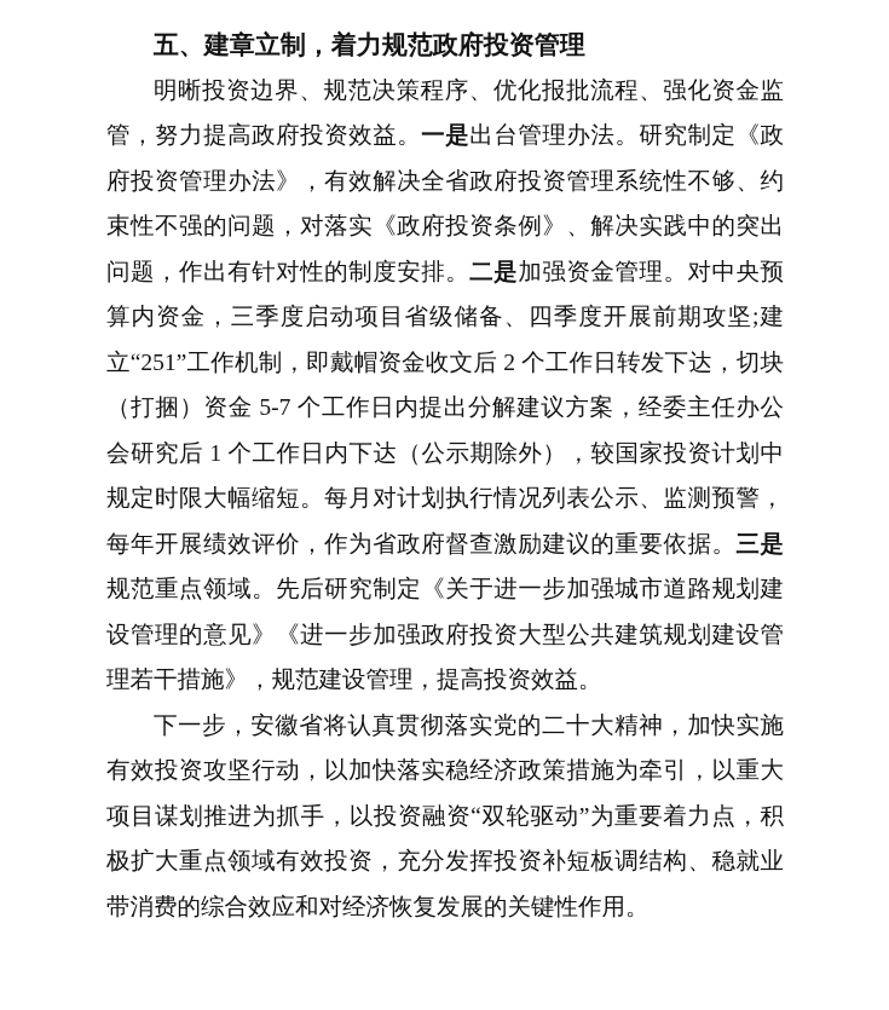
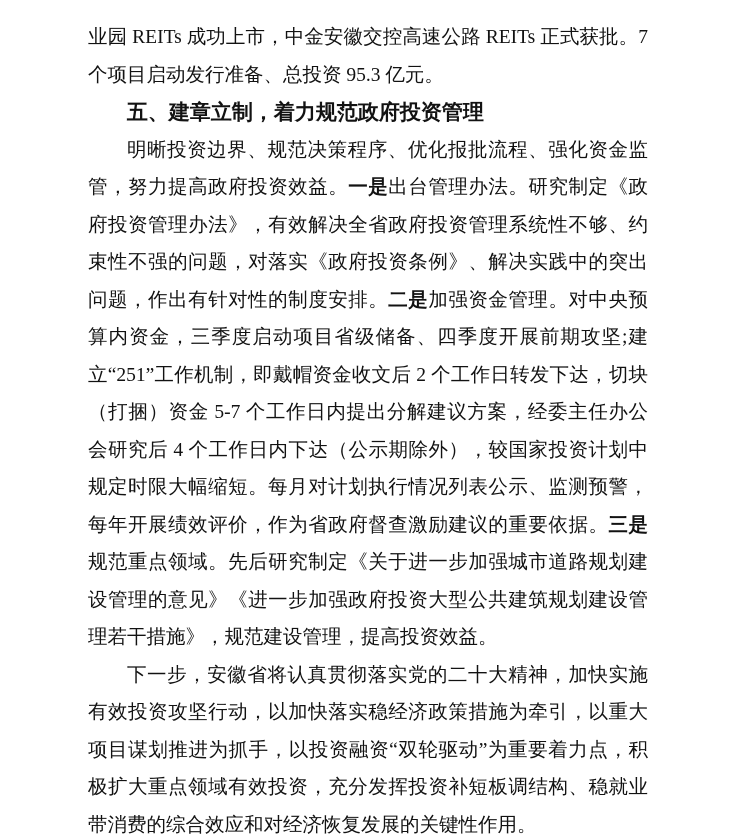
+ 业园 REITs 成功上市，中金安徽交控高速公路 REITs 正式获批。7 个项目启动发行准备、总投资 95.3 亿元。
  五、建章立制，着力规范政府投资管理
- 明晰投资边界、规范决策程序、优化报批流程、强化资金监管，努力提高政府投资效益。一是出台管理办法。研究制定《政府投资管理办法》，有效解决全省政府投资管理系统性不够、约束性不强的问题，对落实《政府投资条例》、解决实践中的突出问题，作出有针对性的制度安排。二是加强资金管理。对中央预算内资金，三季度启动项目省级储备、四季度开展前期攻坚;建立“251”工作机制，即戴帽资金收文后 2 个工作日转发下达，切块（打捆）资金 5-7 个工作日内提出分解建议方案，经委主任办公会研究后 1 个工作日内下达（公示期除外），较国家投资计划中规定时限大幅缩短。每月对计划执行情况列表公示、监测预警，每年开展绩效评价，作为省政府督查激励建议的重要依据。三是规范重点领域。先后研究制定《关于进一步加强城市道路规划建设管理的意见》《进一步加强政府投资大型公共建筑规划建设管理若干措施》，规范建设管理，提高投资效益。
+ 明晰投资边界、规范决策程序、优化报批流程、强化资金监管，努力提高政府投资效益。一是出台管理办法。研究制定《政府投资管理办法》，有效解决全省政府投资管理系统性不够、约束性不强的问题，对落实《政府投资条例》、解决实践中的突出问题，作出有针对性的制度安排。二是加强资金管理。对中央预算内资金，三季度启动项目省级储备、四季度开展前期攻坚;建立“251”工作机制，即戴帽资金收文后 2 个工作日转发下达，切块（打捆）资金 5-7 个工作日内提出分解建议方案，经委主任办公会研究后 4 个工作日内下达（公示期除外），较国家投资计划中规定时限大幅缩短。每月对计划执行情况列表公示、监测预警，每年开展绩效评价，作为省政府督查激励建议的重要依据。三是规范重点领域。先后研究制定《关于进一步加强城市道路规划建设管理的意见》《进一步加强政府投资大型公共建筑规划建设管理若干措施》，规范建设管理，提高投资效益。
  下一步，安徽省将认真贯彻落实党的二十大精神，加快实施有效投资攻坚行动，以加快落实稳经济政策措施为牵引，以重大项目谋划推进为抓手，以投资融资“双轮驱动”为重要着力点，积极扩大重点领域有效投资，充分发挥投资补短板调结构、稳就业带消费的综合效应和对经济恢复发展的关键性作用。
